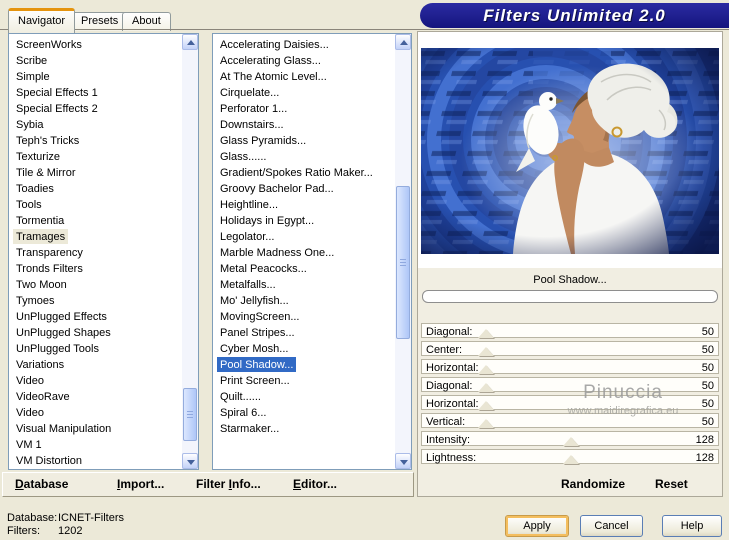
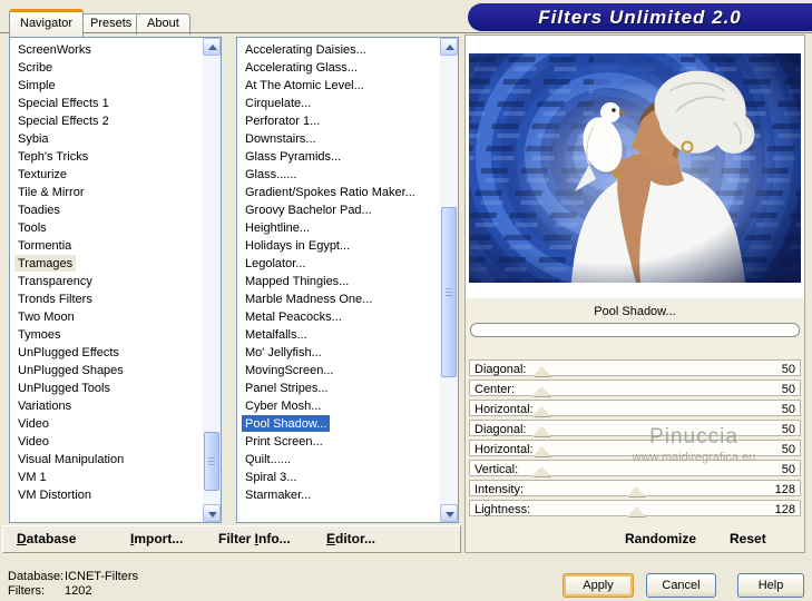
  Navigator
  Presets
  About
  Filters Unlimited 2.0
  ScreenWorks
  Scribe
  Simple
  Special Effects 1
  Special Effects 2
  Sybia
  Teph's Tricks
  Texturize
  Tile & Mirror
  Toadies
  Tools
  Tormentia
  Tramages
  Transparency
  Tronds Filters
  Two Moon
  Tymoes
  UnPlugged Effects
  UnPlugged Shapes
  UnPlugged Tools
  Variations
  Video
- VideoRave
  Video
  Visual Manipulation
  VM 1
  VM Distortion
  Accelerating Daisies...
  Accelerating Glass...
  At The Atomic Level...
  Cirquelate...
  Perforator 1...
  Downstairs...
  Glass Pyramids...
  Glass......
  Gradient/Spokes Ratio Maker...
  Groovy Bachelor Pad...
  Heightline...
  Holidays in Egypt...
  Legolator...
+ Mapped Thingies...
  Marble Madness One...
  Metal Peacocks...
  Metalfalls...
  Mo' Jellyfish...
  MovingScreen...
  Panel Stripes...
  Cyber Mosh...
  Pool Shadow...
  Print Screen...
  Quilt......
- Spiral 6...
+ Spiral 3...
  Starmaker...
  Pool Shadow...
  Diagonal:
  50
  Center:
  50
  Horizontal:
  50
  Diagonal:
  50
  Horizontal:
  50
  Vertical:
  50
  Intensity:
  128
  Lightness:
  128
  Pinuccia
  www.maidiregrafica.eu
  Randomize
  Reset
  Database
  Import...
  Filter Info...
  Editor...
  Database:
  ICNET-Filters
  Filters:
  1202
  Apply
  Cancel
  Help
